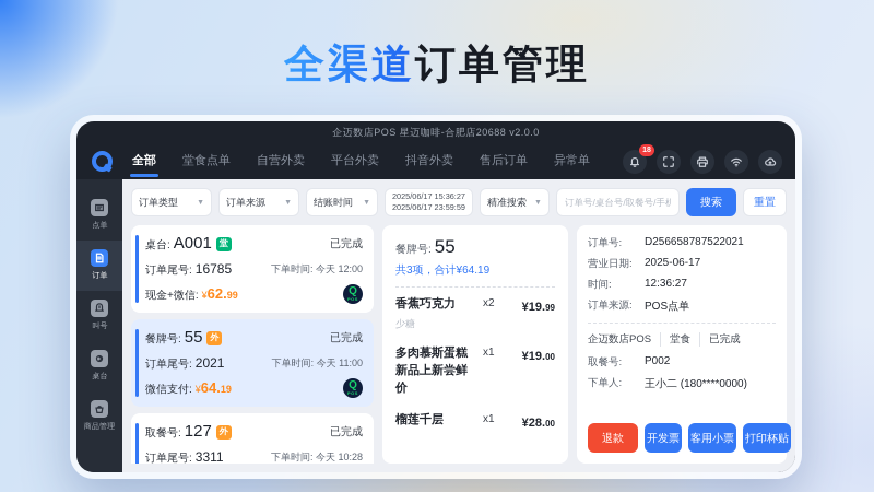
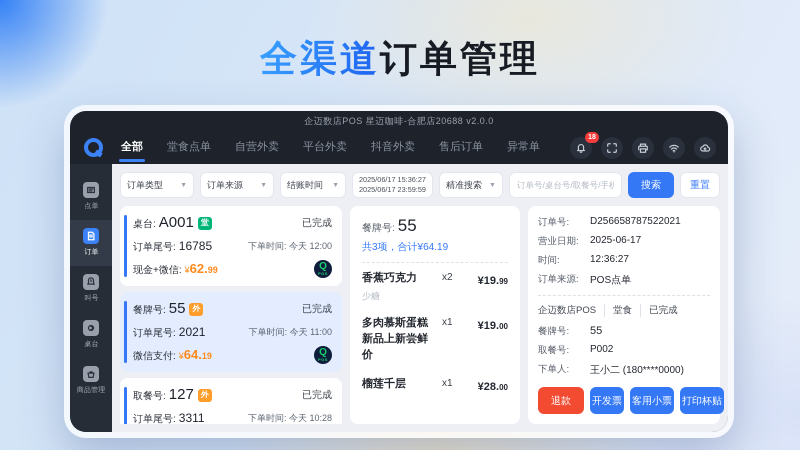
  全渠道订单管理
  企迈数店POS 星迈咖啡-合肥店20688 v2.0.0
  全部
  堂食点单
  自营外卖
  平台外卖
  抖音外卖
  售后订单
  异常单
  点单
  订单
  叫号
  桌台
  商品管理
  订单类型
  订单来源
  结账时间
  2025/06/17 15:36:27
  2025/06/17 23:59:59
  精准搜索
  订单号/桌台号/取餐号/手机
  搜索
  重置
  桌台: A001 堂
  已完成
  订单尾号: 16785
  下单时间: 今天 12:00
  现金+微信: ¥62.99
  Q
  餐牌号: 55 外
  已完成
  订单尾号: 2021
  下单时间: 今天 11:00
  微信支付: ¥64.19
  Q
  取餐号: 127 外
  已完成
  订单尾号: 3311
  下单时间: 今天 10:28
  餐牌号: 55
  共3项，合计¥64.19
  香蕉巧克力
  少糖
  x2
  ¥19.99
  多肉慕斯蛋糕新品上新尝鲜价
  x1
  ¥19.00
  榴莲千层
  x1
  ¥28.00
  订单号:
  D256658787522021
  营业日期:
  2025-06-17
  时间:
  12:36:27
  订单来源:
  POS点单
  企迈数店POS
  堂食
  已完成
+ 餐牌号:
+ 55
  取餐号:
  P002
  下单人:
  王小二 (180****0000)
  退款
  开发票
  客用小票
  打印杯贴
